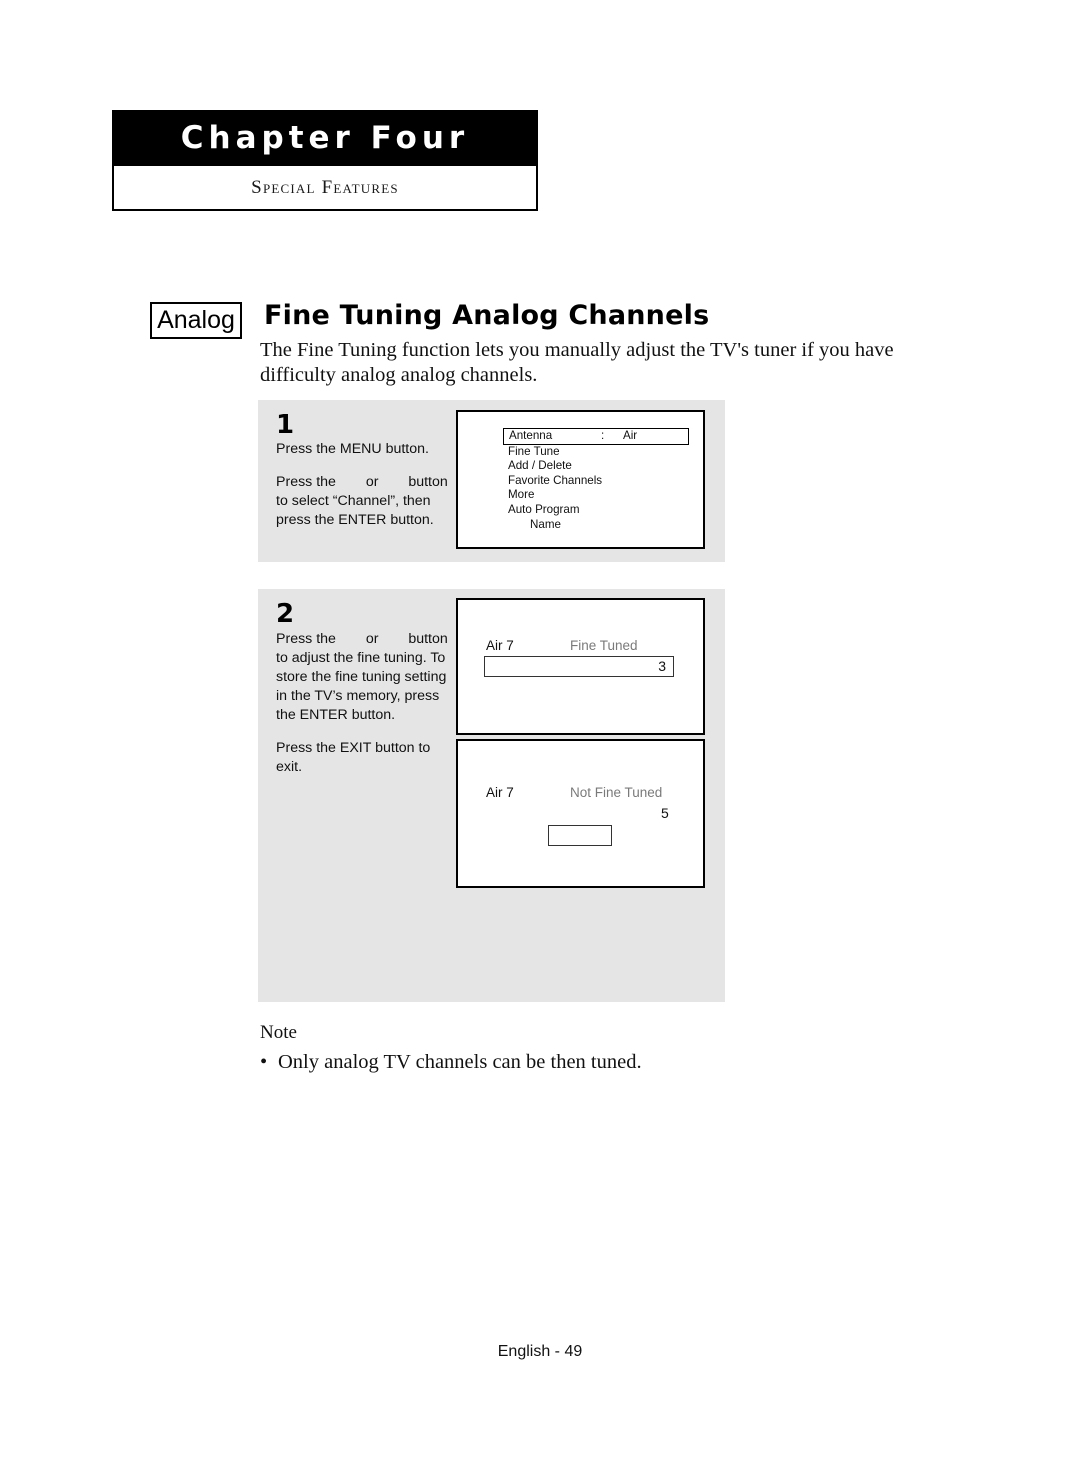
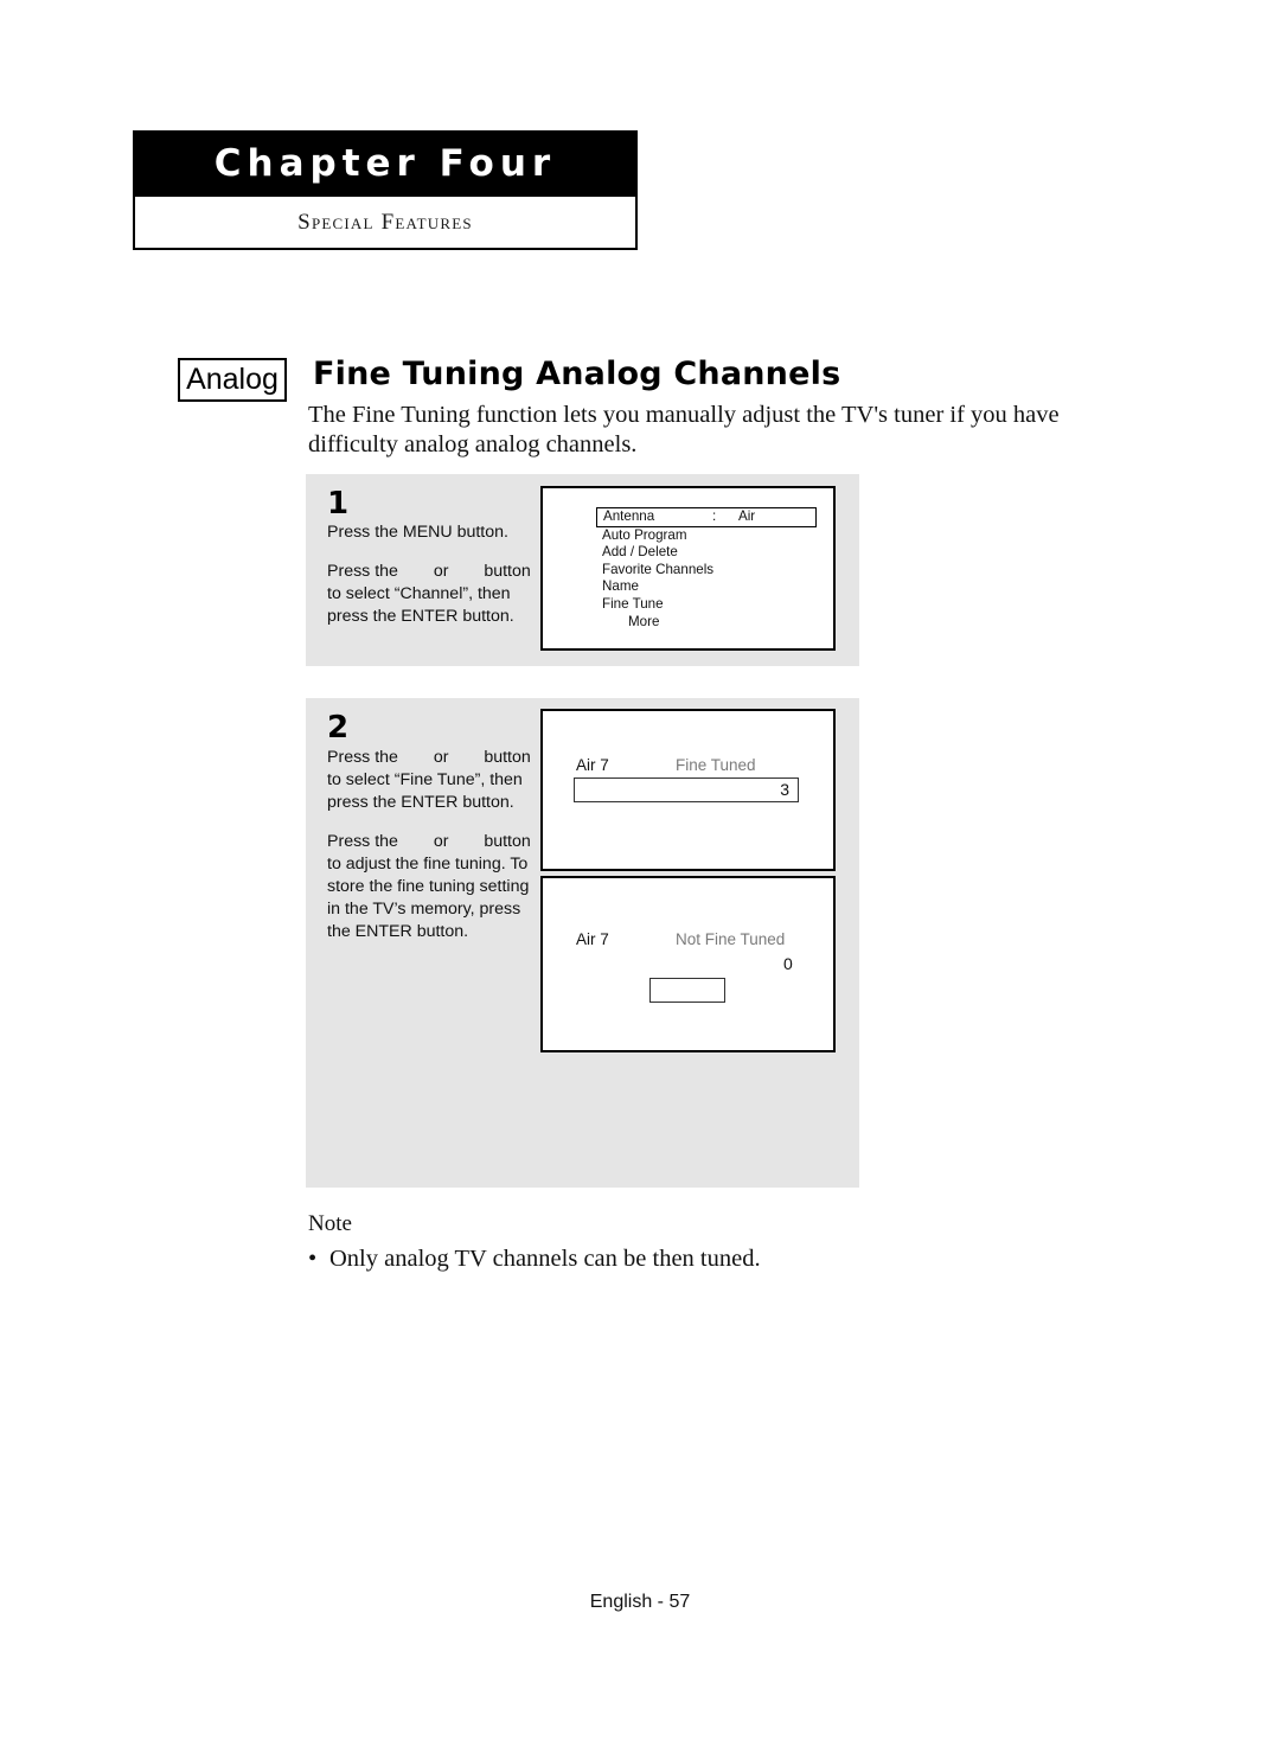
  Chapter Four
  Special Features
  Analog
  Fine Tuning Analog Channels
  The Fine Tuning function lets you manually adjust the TV's tuner if you have difficulty analog analog channels.
  1
  Press the MENU button.
  Press the or button to select “Channel”, then press the ENTER button.
  Antenna
  :
  Air
- Fine Tune
+ Auto Program
  Add / Delete
  Favorite Channels
- More
+ Name
- Auto Program
+ Fine Tune
- Name
+ More
  2
+ Press the or button to select “Fine Tune”, then press the ENTER button.
  Press the or button to adjust the fine tuning. To store the fine tuning setting in the TV’s memory, press the ENTER button.
- Press the EXIT button to exit.
  Air 7
  Fine Tuned
  3
  Air 7
  Not Fine Tuned
- 5
+ 0
  Note
  •
  Only analog TV channels can be then tuned.
- English - 49
+ English - 57
